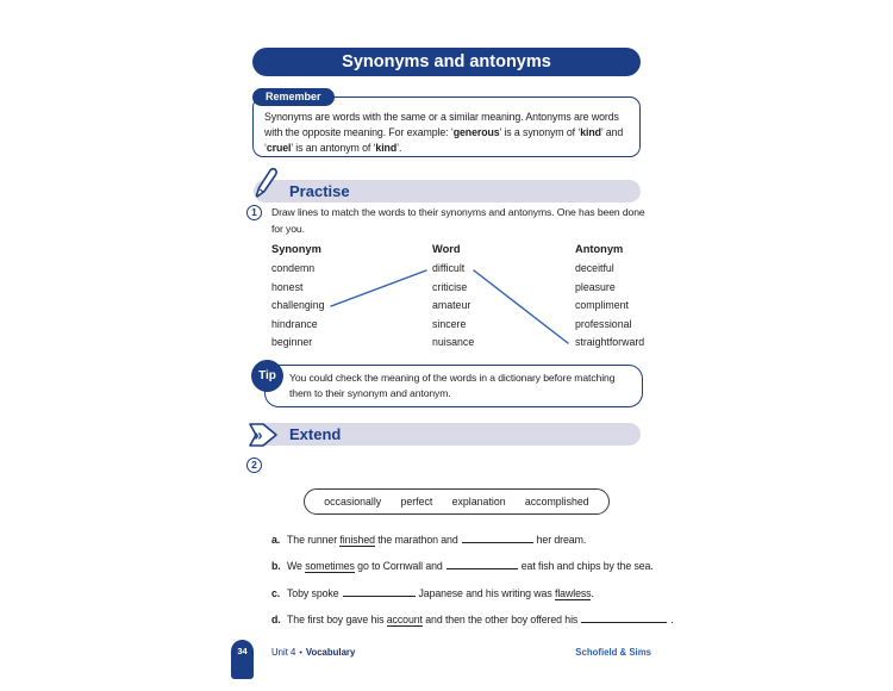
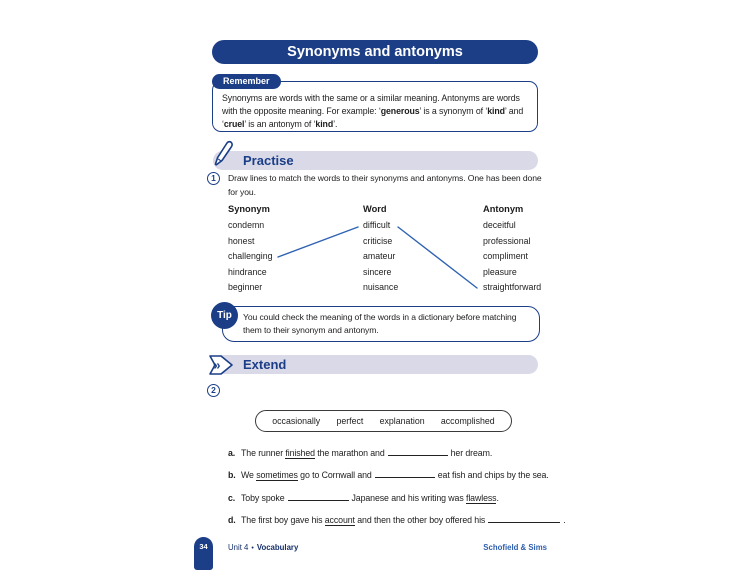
  Synonyms and antonyms
  Remember
  Synonyms are words with the same or a similar meaning. Antonyms are words with the opposite meaning. For example: ‘generous’ is a synonym of ‘kind’ and ‘cruel’ is an antonym of ‘kind’.
  Practise
  1
  Draw lines to match the words to their synonyms and antonyms. One has been done for you.
  Synonym
  condemn
  honest
  challenging
  hindrance
  beginner
  Word
  difficult
  criticise
  amateur
  sincere
  nuisance
  Antonym
  deceitful
- pleasure
+ professional
  compliment
- professional
+ pleasure
  straightforward
  Tip
  You could check the meaning of the words in a dictionary before matching them to their synonym and antonym.
  Extend
  »
  2
  occasionally
  perfect
  explanation
  accomplished
  a. The runner finished the marathon and her dream.
  b. We sometimes go to Cornwall and eat fish and chips by the sea.
  c. Toby spoke Japanese and his writing was flawless.
  d. The first boy gave his account and then the other boy offered his .
  34
  Unit 4 Vocabulary
  Schofield & Sims
